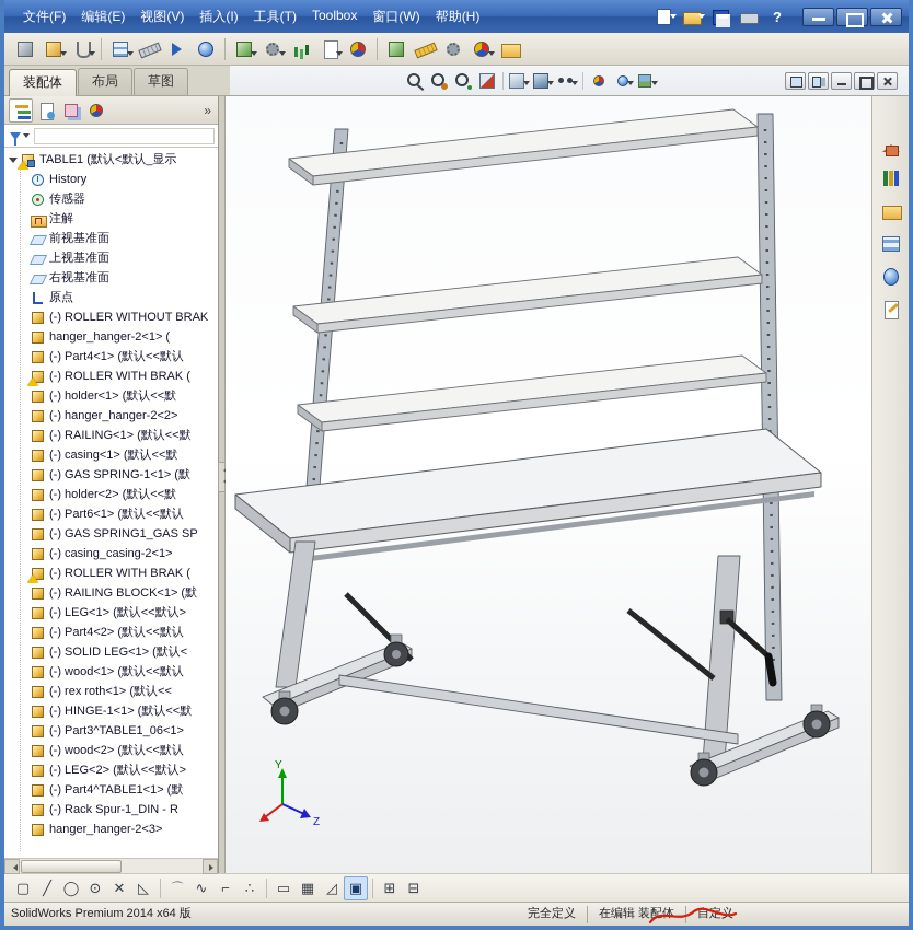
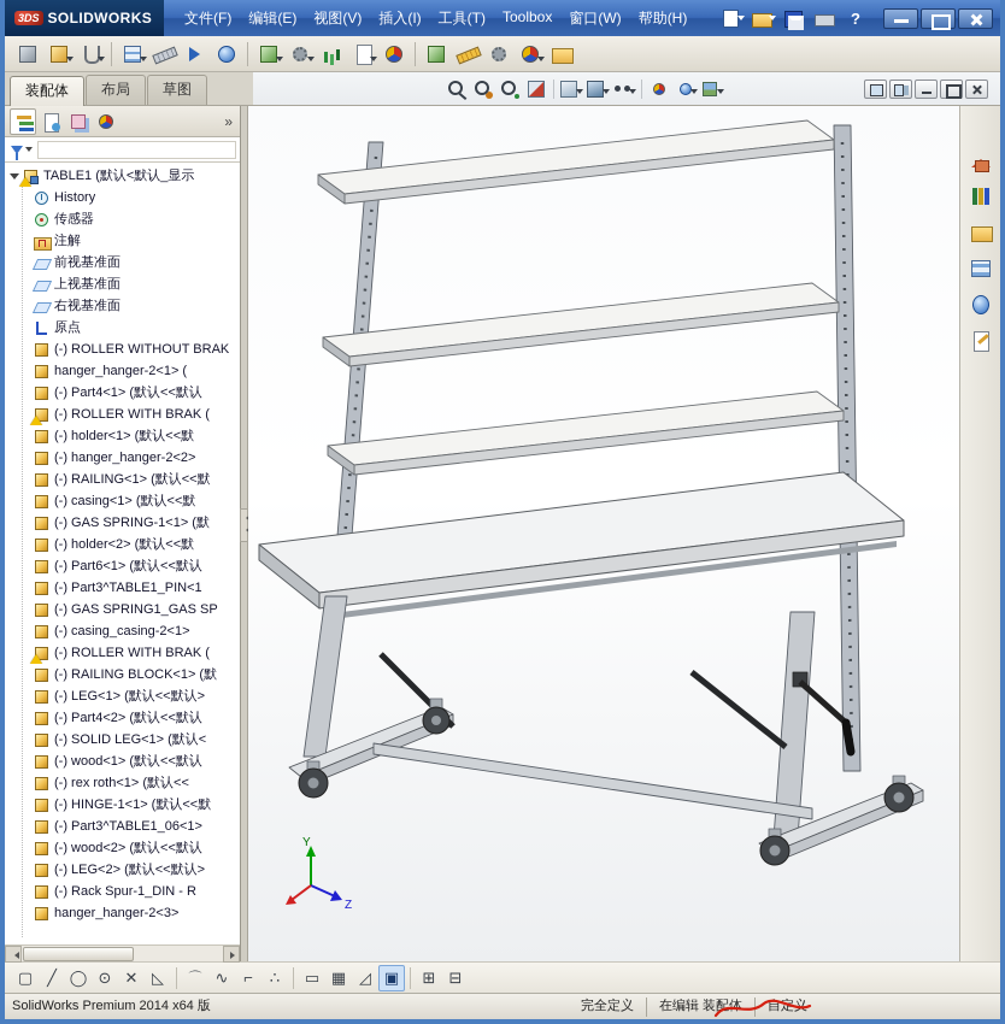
+ 3DS
+ SOLIDWORKS
  文件(F)
  编辑(E)
  视图(V)
  插入(I)
  工具(T)
  Toolbox
  窗口(W)
  帮助(H)
  ?
  装配体
  布局
  草图
  »
  TABLE1 (默认<默认_显示
  History
  传感器
  注解
  前视基准面
  上视基准面
  右视基准面
  原点
  (-) ROLLER WITHOUT BRAK
  hanger_hanger-2<1> (
  (-) Part4<1> (默认<<默认
  (-) ROLLER WITH BRAK (
  (-) holder<1> (默认<<默
  (-) hanger_hanger-2<2>
  (-) RAILING<1> (默认<<默
  (-) casing<1> (默认<<默
  (-) GAS SPRING-1<1> (默
  (-) holder<2> (默认<<默
  (-) Part6<1> (默认<<默认
+ (-) Part3^TABLE1_PIN<1
  (-) GAS SPRING1_GAS SP
  (-) casing_casing-2<1>
  (-) ROLLER WITH BRAK (
  (-) RAILING BLOCK<1> (默
  (-) LEG<1> (默认<<默认>
  (-) Part4<2> (默认<<默认
  (-) SOLID LEG<1> (默认<
  (-) wood<1> (默认<<默认
  (-) rex roth<1> (默认<<
  (-) HINGE-1<1> (默认<<默
  (-) Part3^TABLE1_06<1>
  (-) wood<2> (默认<<默认
  (-) LEG<2> (默认<<默认>
- (-) Part4^TABLE1<1> (默
  (-) Rack Spur-1_DIN - R
  hanger_hanger-2<3>
  Y
  Z
  ▢
  ╱
  ◯
  ⊙
  ✕
  ◺
  ⌒
  ∿
  ⌐
  ∴
  ▭
  ▦
  ◿
  ▣
  ⊞
  ⊟
  SolidWorks Premium 2014 x64 版
  完全定义
  在编辑 装配体
  自定义
